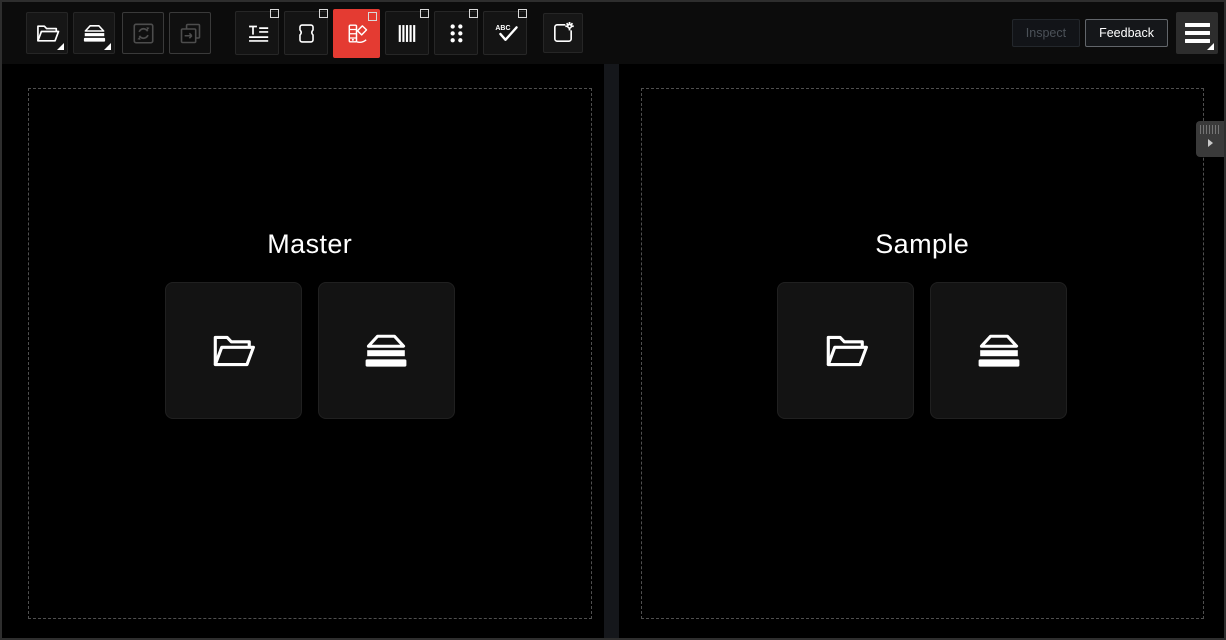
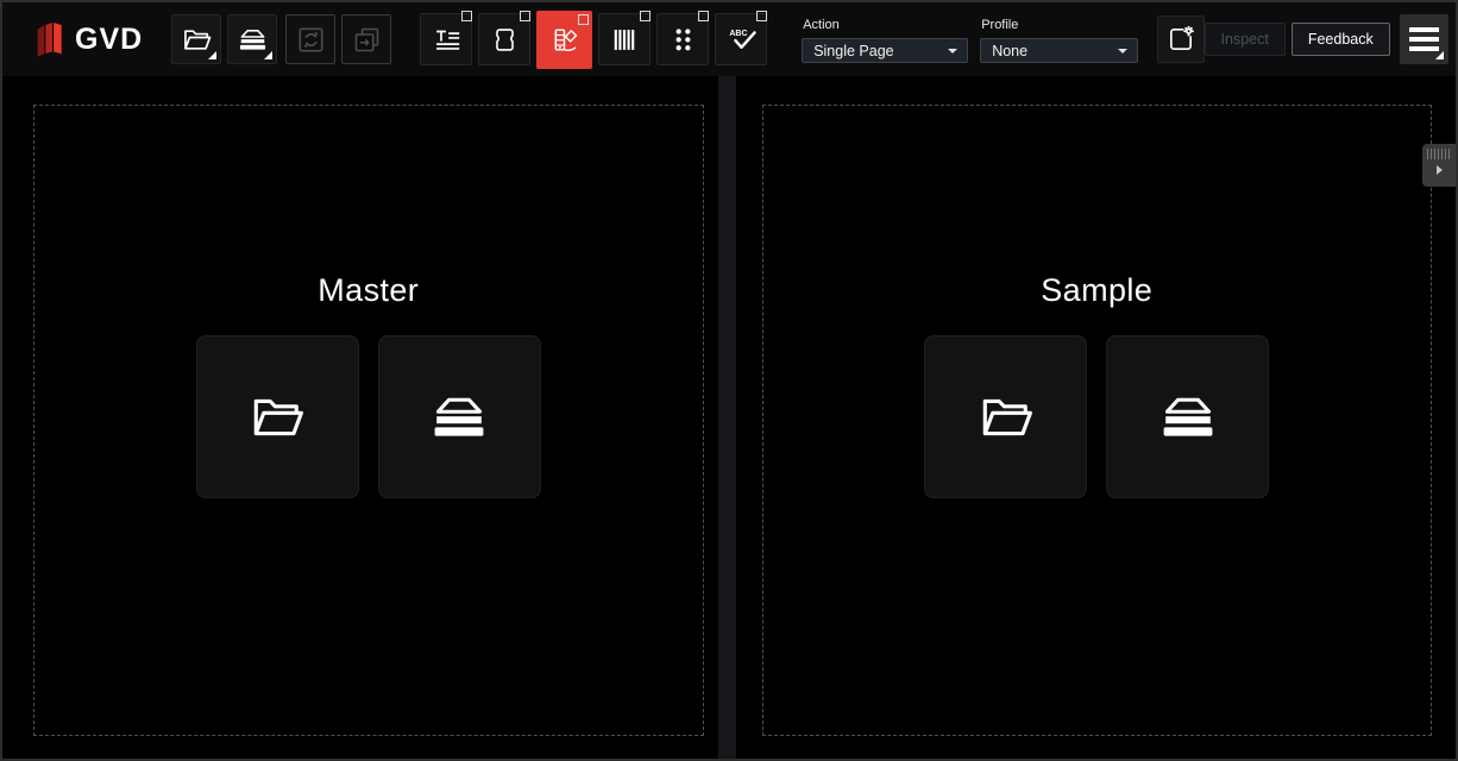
+ GVD
+ Action
+ Single Page
+ Profile
+ None
  Inspect
  Feedback
  Master
  Sample
